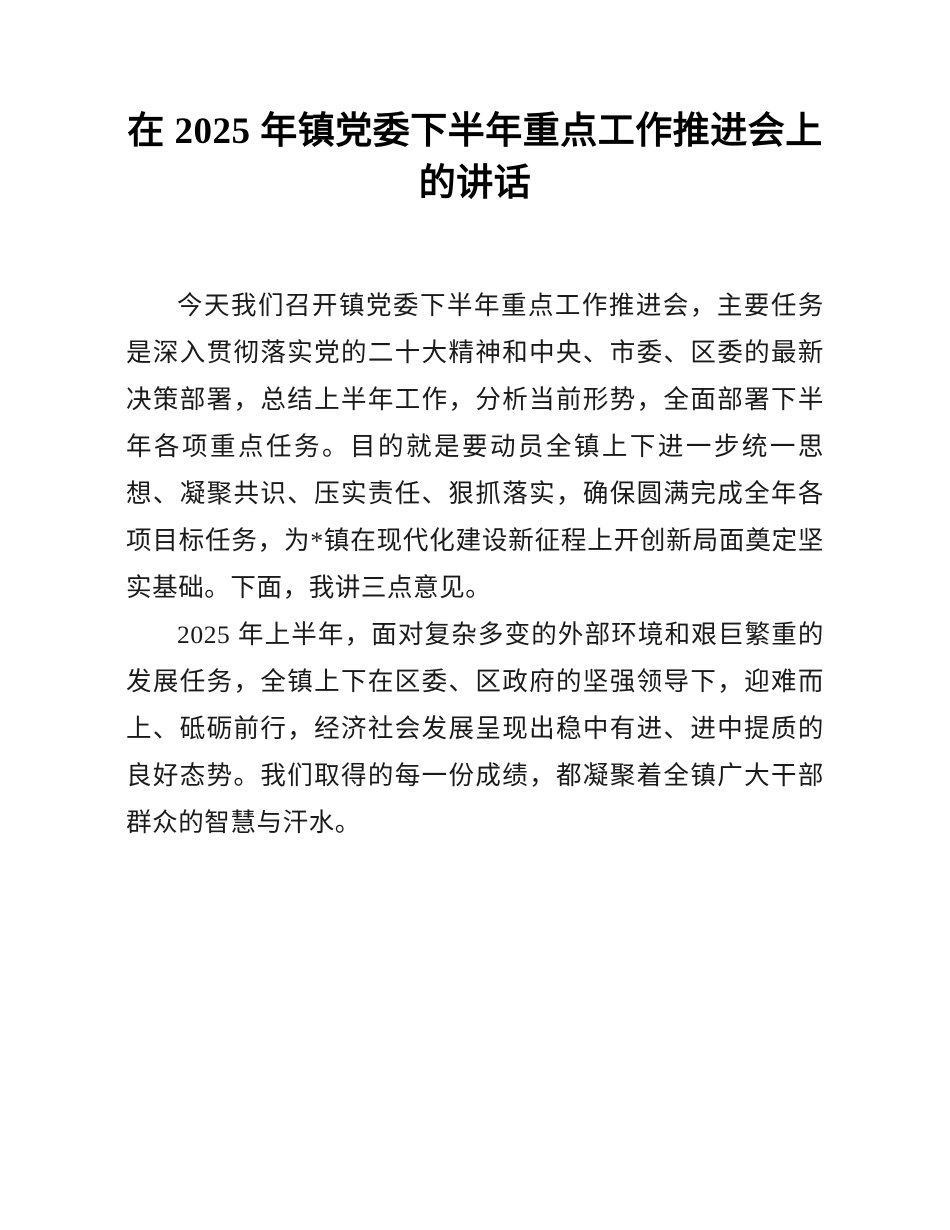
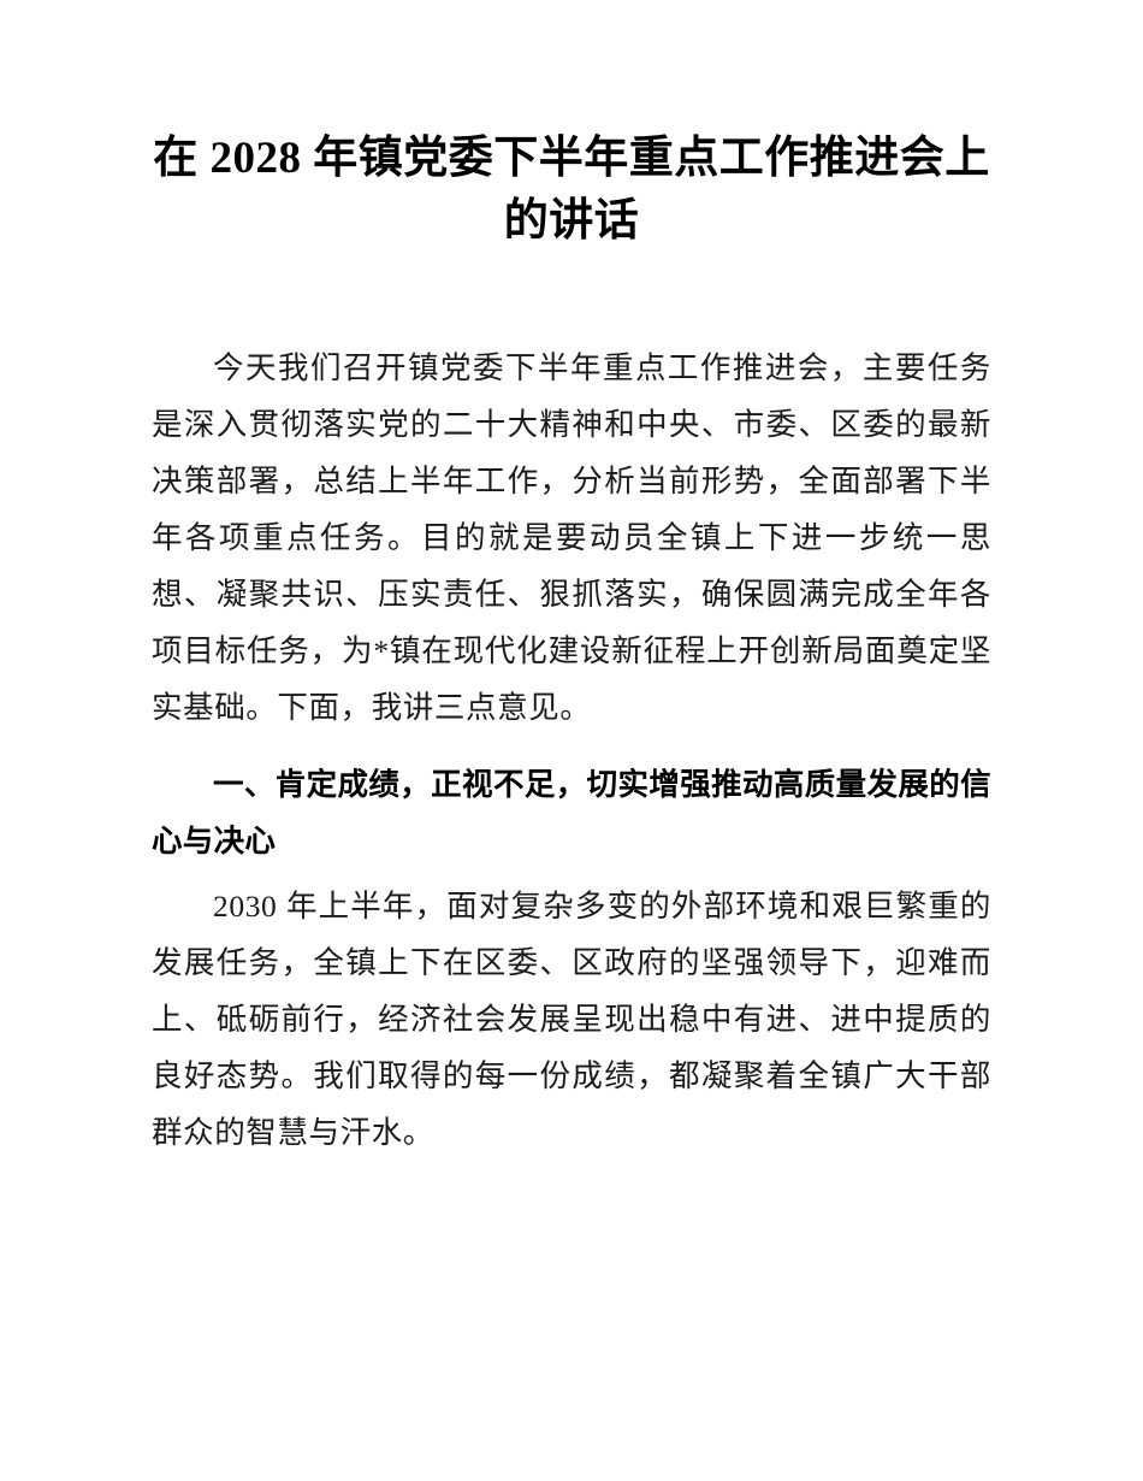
- 在 2025 年镇党委下半年重点工作推进会上的讲话
+ 在 2028 年镇党委下半年重点工作推进会上的讲话
  今天我们召开镇党委下半年重点工作推进会，主要任务是深入贯彻落实党的二十大精神和中央、市委、区委的最新决策部署，总结上半年工作，分析当前形势，全面部署下半年各项重点任务。目的就是要动员全镇上下进一步统一思想、凝聚共识、压实责任、狠抓落实，确保圆满完成全年各项目标任务，为*镇在现代化建设新征程上开创新局面奠定坚实基础。下面，我讲三点意见。
+ 一、肯定成绩，正视不足，切实增强推动高质量发展的信心与决心
- 2025 年上半年，面对复杂多变的外部环境和艰巨繁重的发展任务，全镇上下在区委、区政府的坚强领导下，迎难而上、砥砺前行，经济社会发展呈现出稳中有进、进中提质的良好态势。我们取得的每一份成绩，都凝聚着全镇广大干部群众的智慧与汗水。
+ 2030 年上半年，面对复杂多变的外部环境和艰巨繁重的发展任务，全镇上下在区委、区政府的坚强领导下，迎难而上、砥砺前行，经济社会发展呈现出稳中有进、进中提质的良好态势。我们取得的每一份成绩，都凝聚着全镇广大干部群众的智慧与汗水。
